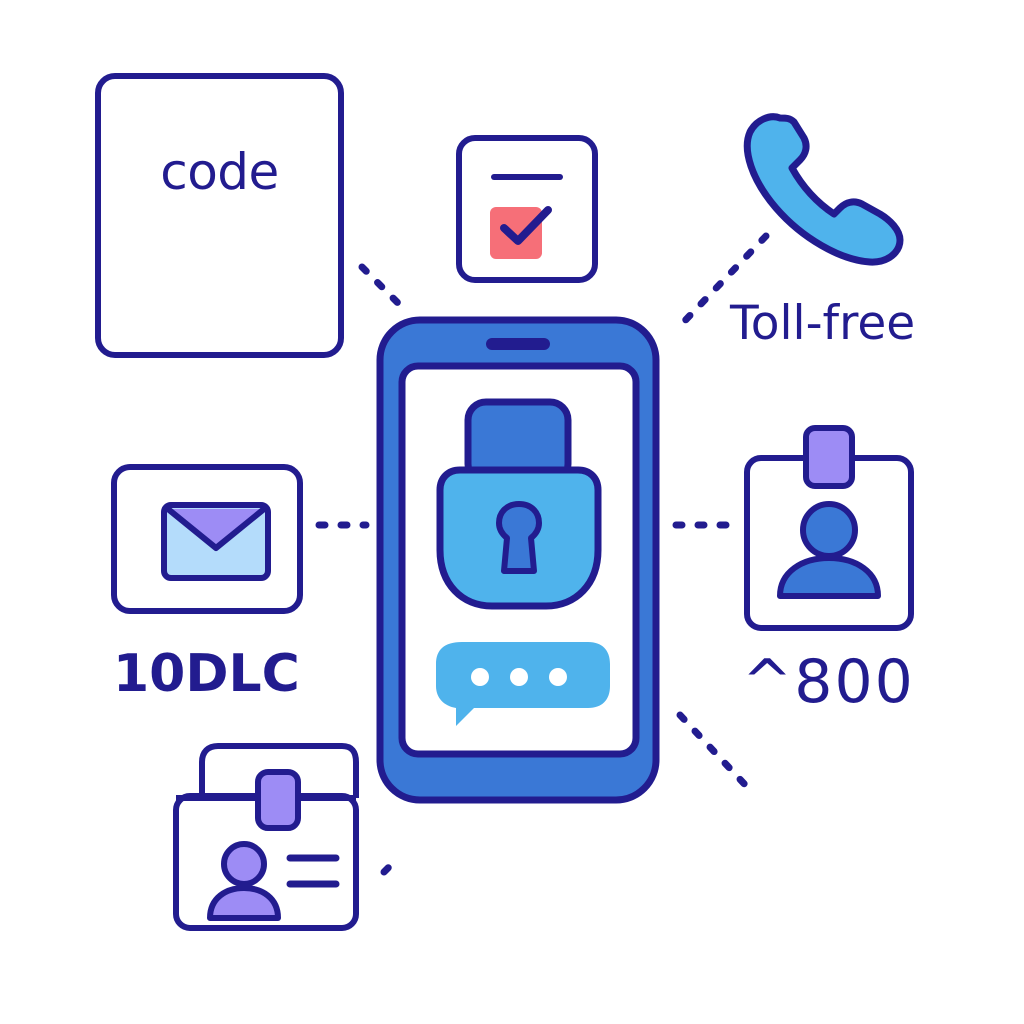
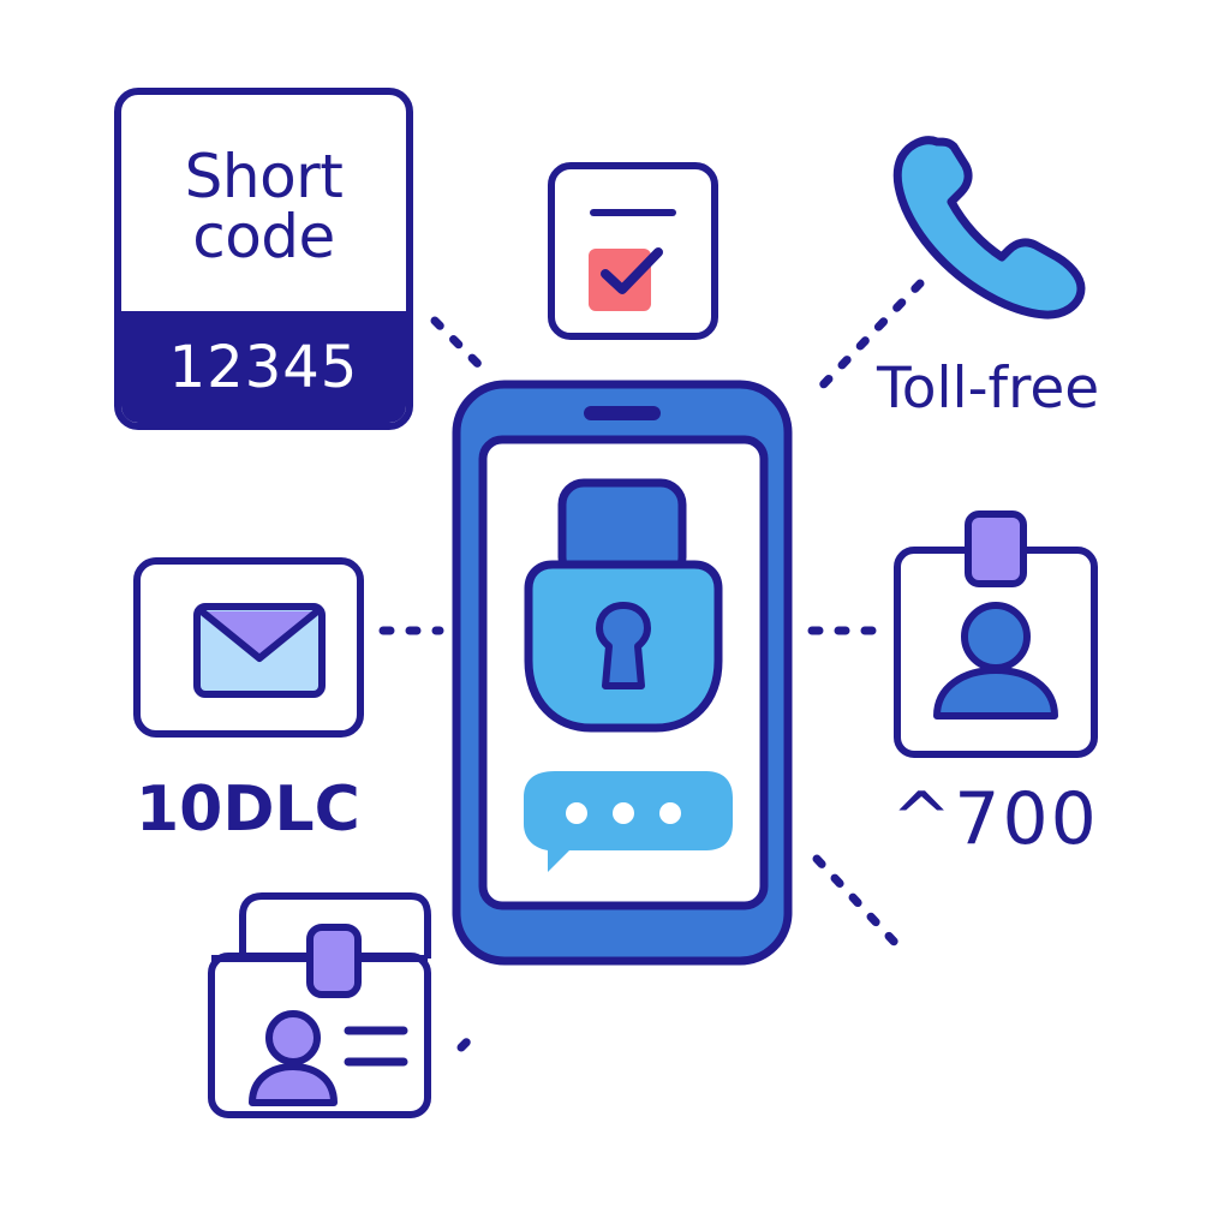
+ Short
  code
+ 12345
  Toll-free
  10DLC
- ^800
+ ^700
